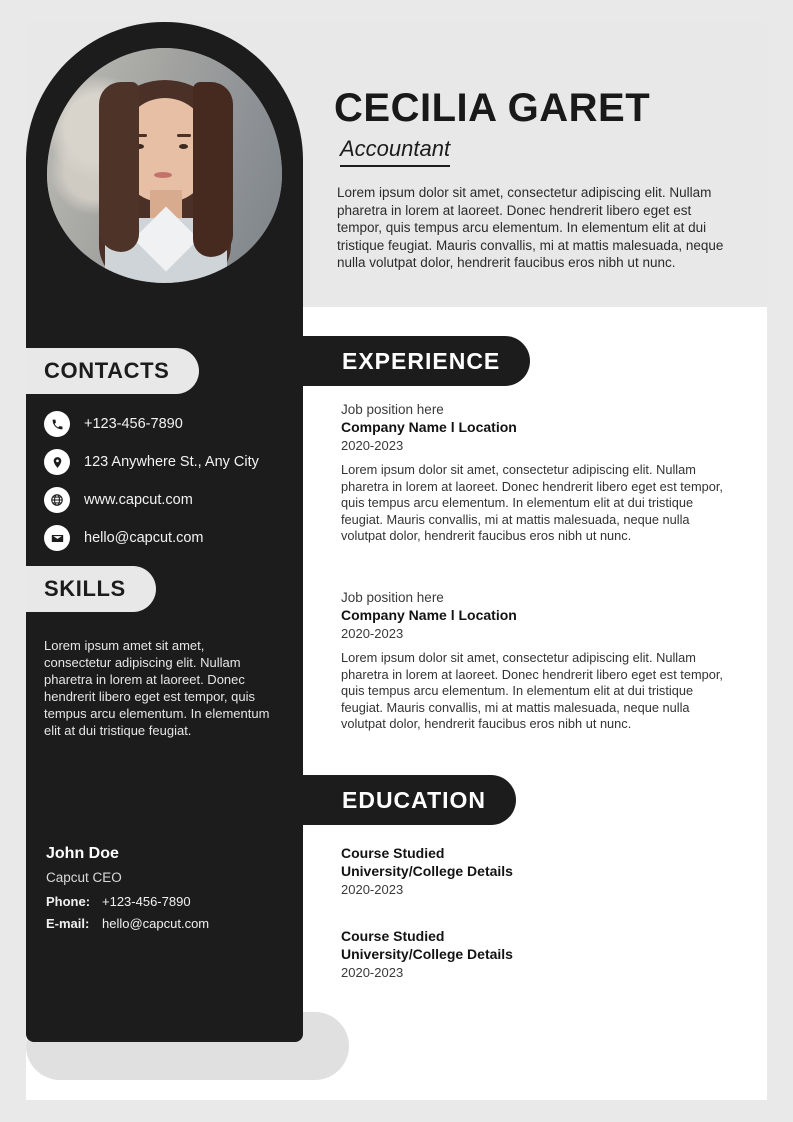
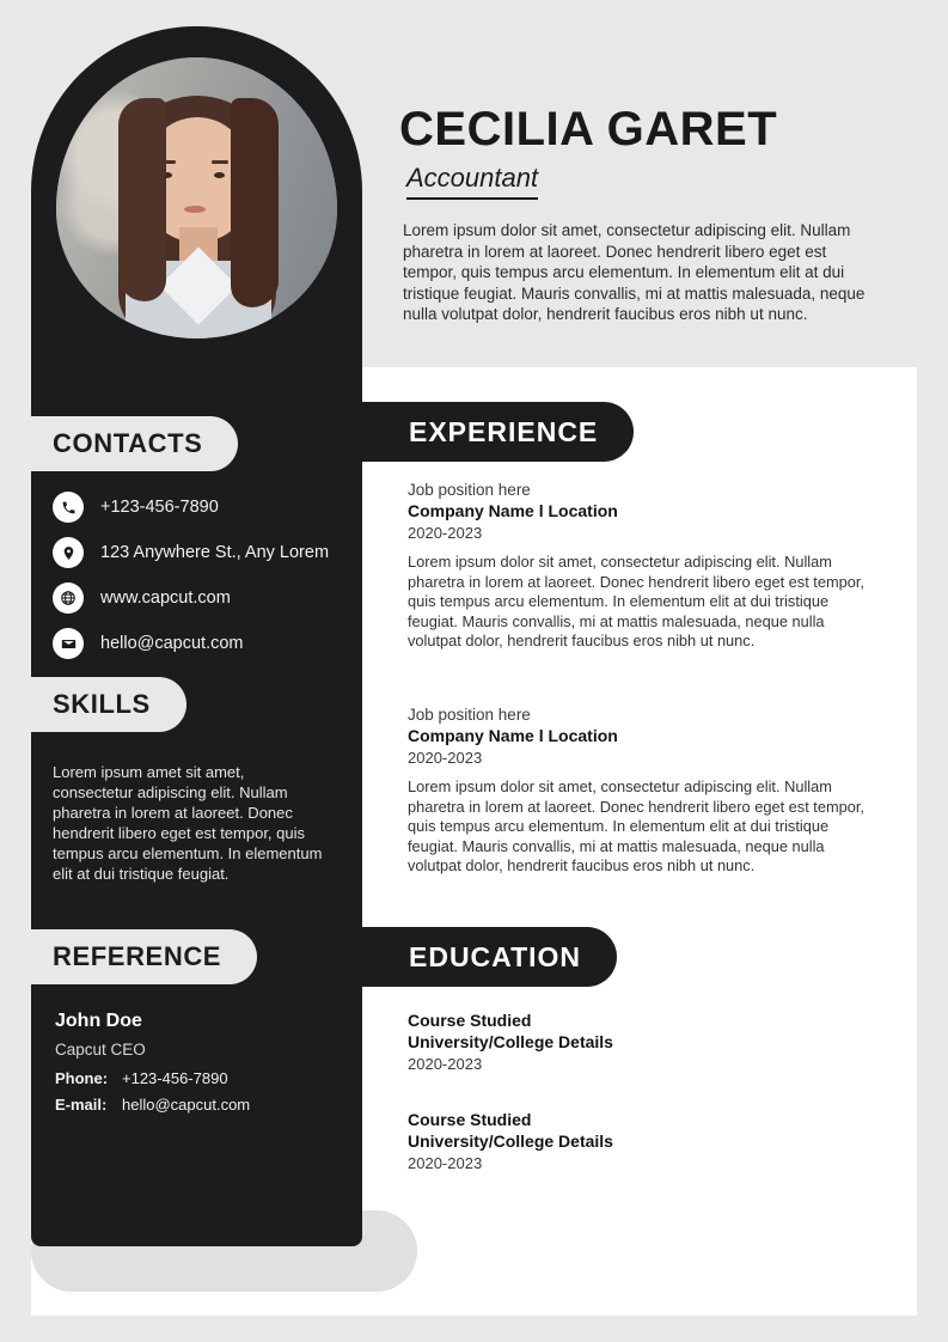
  CECILIA GARET
  Accountant
  Lorem ipsum dolor sit amet, consectetur adipiscing elit. Nullam pharetra in lorem at laoreet. Donec hendrerit libero eget est tempor, quis tempus arcu elementum. In elementum elit at dui tristique feugiat. Mauris convallis, mi at mattis malesuada, neque nulla volutpat dolor, hendrerit faucibus eros nibh ut nunc.
  CONTACTS
  +123-456-7890
- 123 Anywhere St., Any City
+ 123 Anywhere St., Any Lorem
  www.capcut.com
  hello@capcut.com
  SKILLS
  Lorem ipsum amet sit amet, consectetur adipiscing elit. Nullam pharetra in lorem at laoreet. Donec hendrerit libero eget est tempor, quis tempus arcu elementum. In elementum elit at dui tristique feugiat.
+ REFERENCE
  John Doe
  Capcut CEO
  Phone:
  +123-456-7890
  E-mail:
  hello@capcut.com
  EXPERIENCE
  Job position here
  Company Name l Location
  2020-2023
  Lorem ipsum dolor sit amet, consectetur adipiscing elit. Nullam pharetra in lorem at laoreet. Donec hendrerit libero eget est tempor, quis tempus arcu elementum. In elementum elit at dui tristique feugiat. Mauris convallis, mi at mattis malesuada, neque nulla volutpat dolor, hendrerit faucibus eros nibh ut nunc.
  Job position here
  Company Name l Location
  2020-2023
  Lorem ipsum dolor sit amet, consectetur adipiscing elit. Nullam pharetra in lorem at laoreet. Donec hendrerit libero eget est tempor, quis tempus arcu elementum. In elementum elit at dui tristique feugiat. Mauris convallis, mi at mattis malesuada, neque nulla volutpat dolor, hendrerit faucibus eros nibh ut nunc.
  EDUCATION
  Course Studied
  University/College Details
  2020-2023
  Course Studied
  University/College Details
  2020-2023
